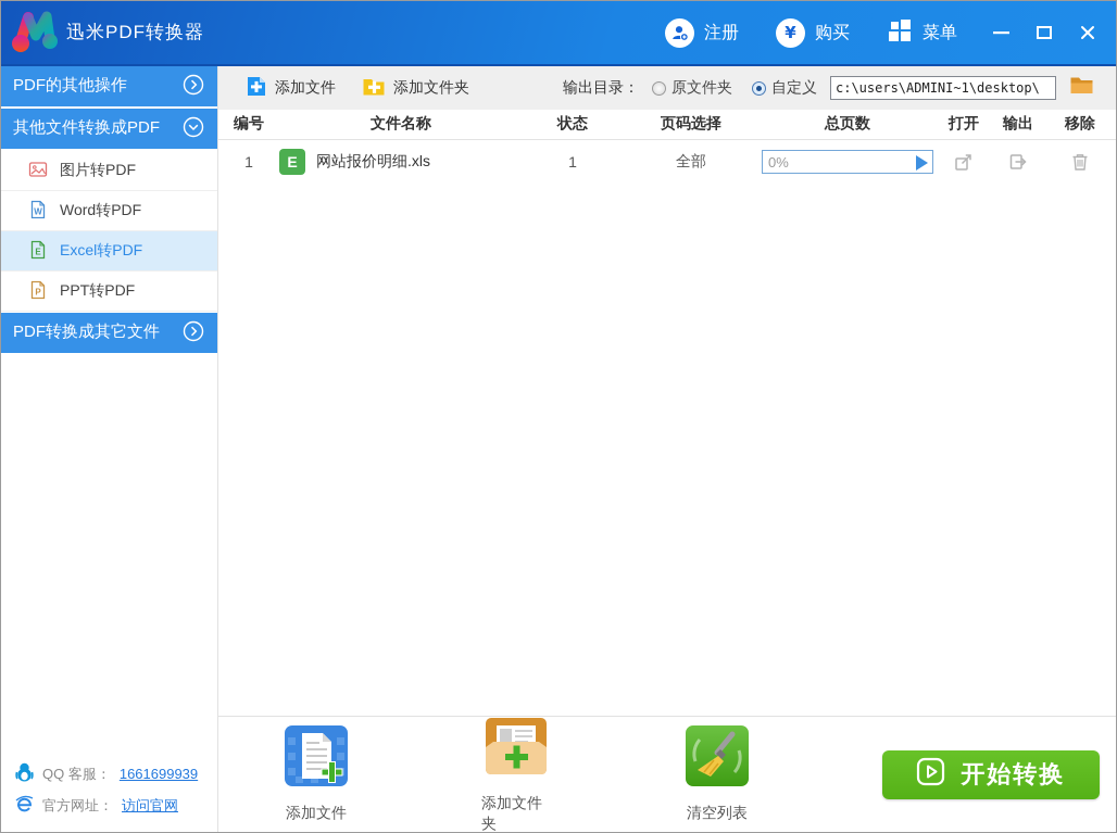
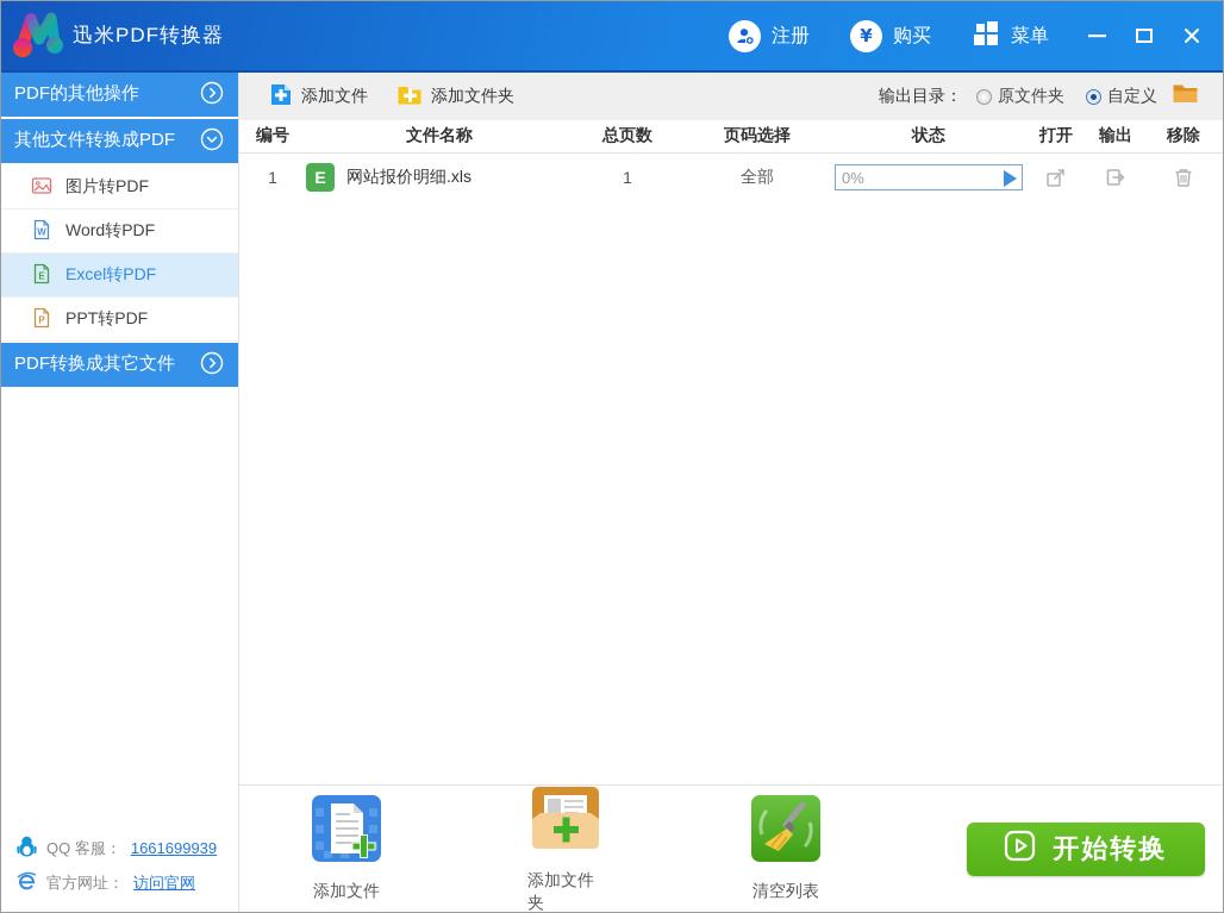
  迅米PDF转换器
  注册
  ¥
  购买
  菜单
  PDF的其他操作
  其他文件转换成PDF
  图片转PDF
  W
  Word转PDF
  E
  Excel转PDF
  P
  PPT转PDF
  PDF转换成其它文件
  QQ 客服：
  1661699939
  官方网址：
  访问官网
  添加文件
  添加文件夹
  输出目录：
  原文件夹
  自定义
- c:\users\ADMINI~1\desktop\
  编号
  文件名称
- 状态
+ 总页数
  页码选择
- 总页数
+ 状态
  打开
  输出
  移除
  1
  E
  网站报价明细.xls
  1
  全部
  0%
  添加文件
  添加文件夹
  清空列表
  开始转换
